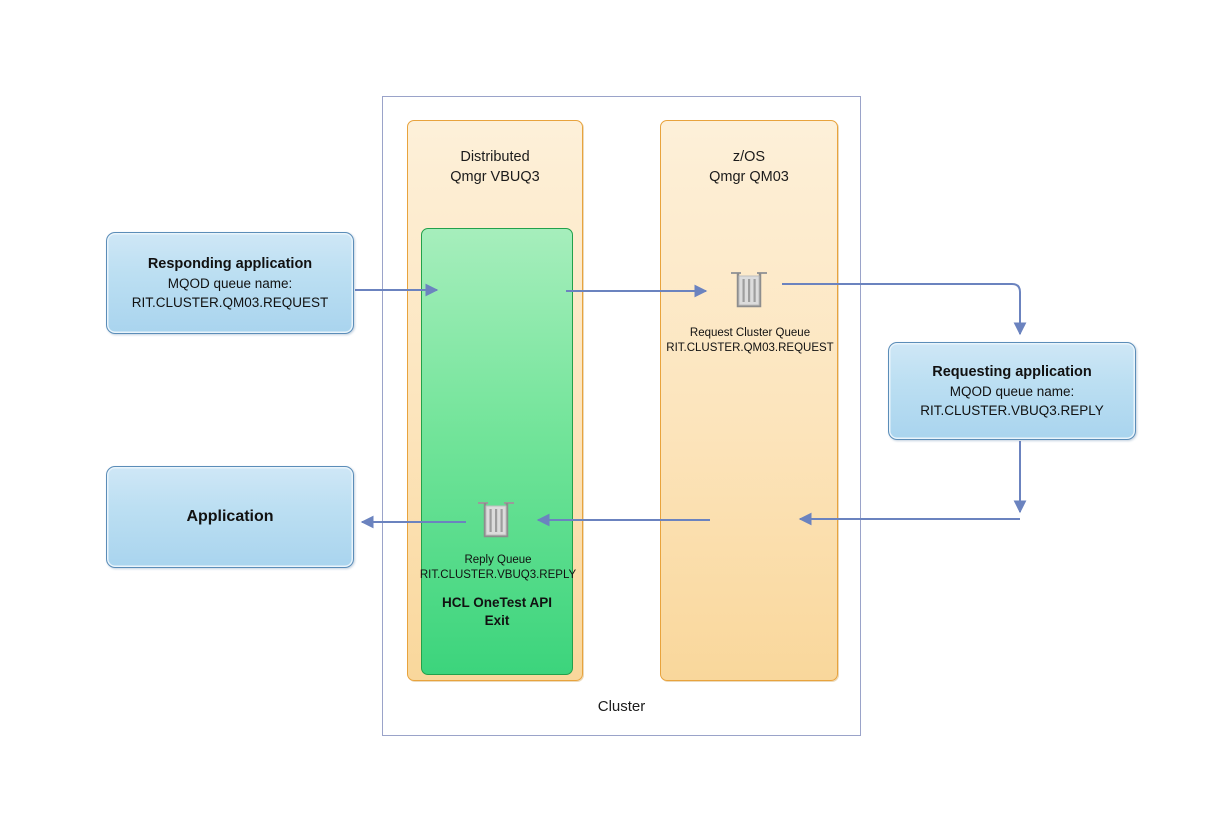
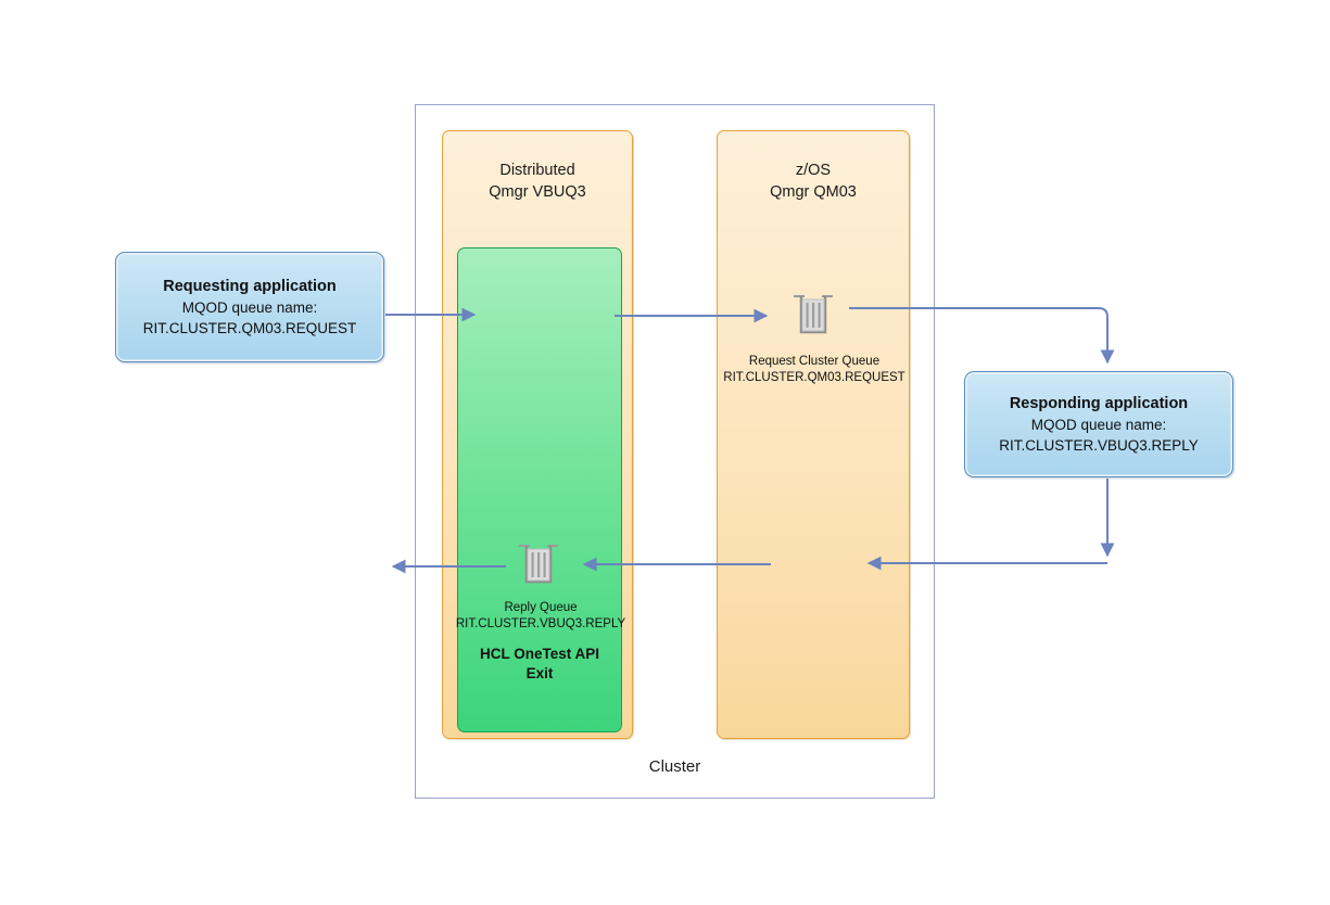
  Distributed
  Qmgr VBUQ3
  z/OS
  Qmgr QM03
  HCL OneTest API
  Exit
  Request Cluster Queue
  RIT.CLUSTER.QM03.REQUEST
  Reply Queue
  RIT.CLUSTER.VBUQ3.REPLY
- Responding application
+ Requesting application
  MQOD queue name:
  RIT.CLUSTER.QM03.REQUEST
- Requesting application
+ Responding application
  MQOD queue name:
  RIT.CLUSTER.VBUQ3.REPLY
- Application
  Cluster
